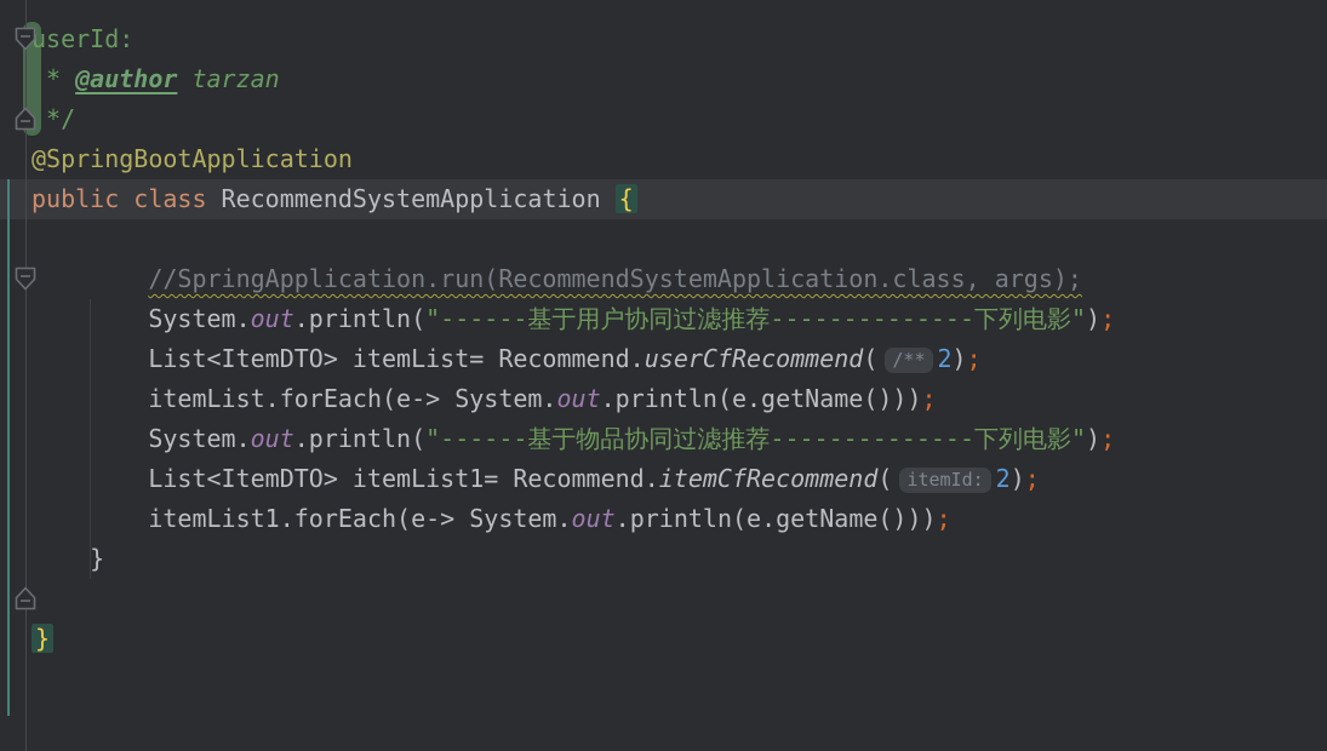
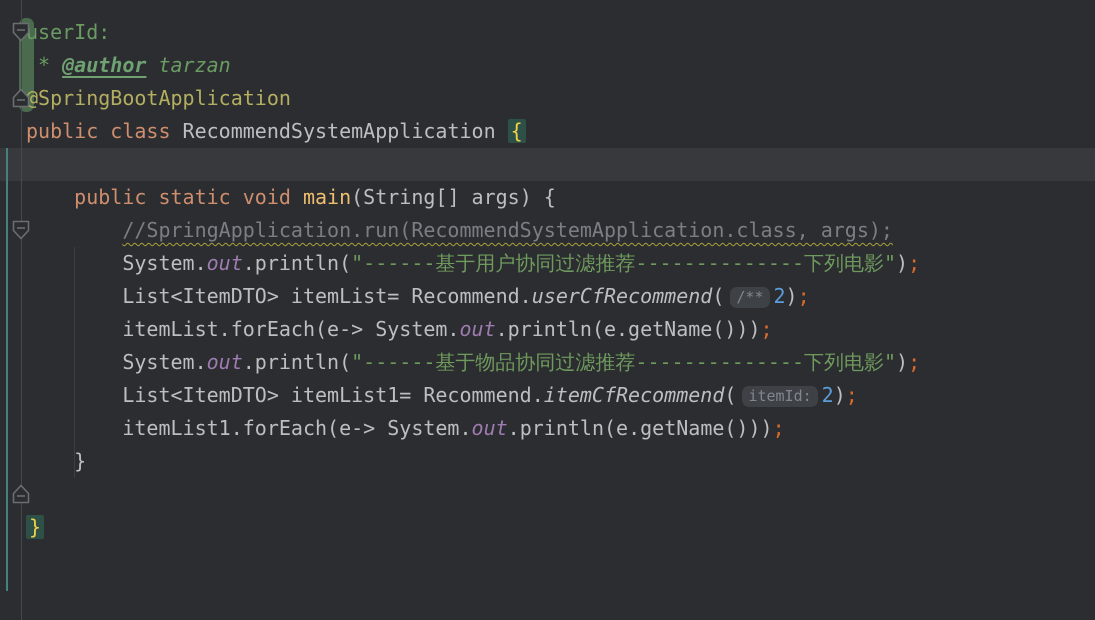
  userId:
  * @author tarzan
- */
  @SpringBootApplication
  public class RecommendSystemApplication {
+ public static void main(String[] args) {
  //SpringApplication.run(RecommendSystemApplication.class, args);
  System.out.println("------基于用户协同过滤推荐--------------下列电影");
  List<ItemDTO> itemList= Recommend.userCfRecommend( /** 2);
  itemList.forEach(e-> System.out.println(e.getName()));
  System.out.println("------基于物品协同过滤推荐--------------下列电影");
  List<ItemDTO> itemList1= Recommend.itemCfRecommend( itemId: 2);
  itemList1.forEach(e-> System.out.println(e.getName()));
  }
  }
